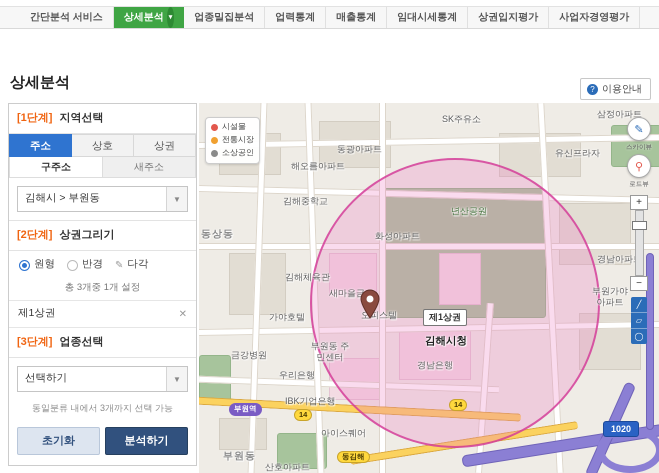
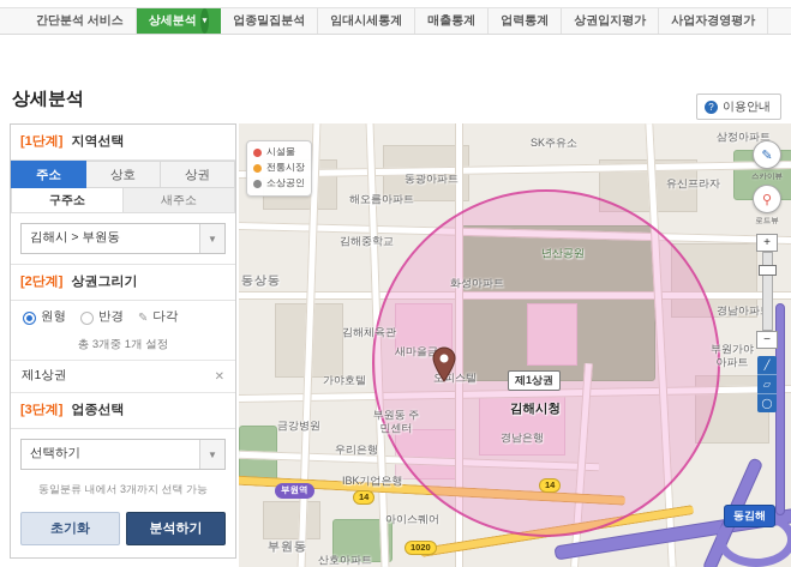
  간단분석 서비스
  상세분석
  업종밀집분석
- 업력통계
+ 임대시세통계
  매출통계
- 임대시세통계
+ 업력통계
  상권입지평가
  사업자경영평가
  상세분석
  ?
  이용안내
  [1단계] 지역선택
  주소
  상호
  상권
  구주소
  새주소
  김해시 > 부원동
  ▼
  [2단계] 상권그리기
  원형
  반경
  ✎
  다각
  총 3개중 1개 설정
  제1상권
  ✕
  [3단계] 업종선택
  선택하기
  ▼
  동일분류 내에서 3개까지 선택 가능
  초기화
  분석하기
  제1상권
  SK주유소
  삼정아파트
  동광아파트
  해오름아파트
  유신프라자
  김해중학교
  동상동
  화성아파트
  년산공원
  김해체육관
  새마을금
  부원가야 아파트
  경남아파
  김해시청
  부원동 주민센터
  경남은행
  금강병원
  우리은행
  IBK기업은행
  아이스퀘어
  부원동
  산호아파트
  가야호텔
  오피스텔
  부원역
  14
- 동김해
+ 1020
  14
- 1020
+ 동김해
  시설물
  전통시장
  소상공인
  ✎
  ⚲
  +
  −
  ╱
  ▱
  ◯
